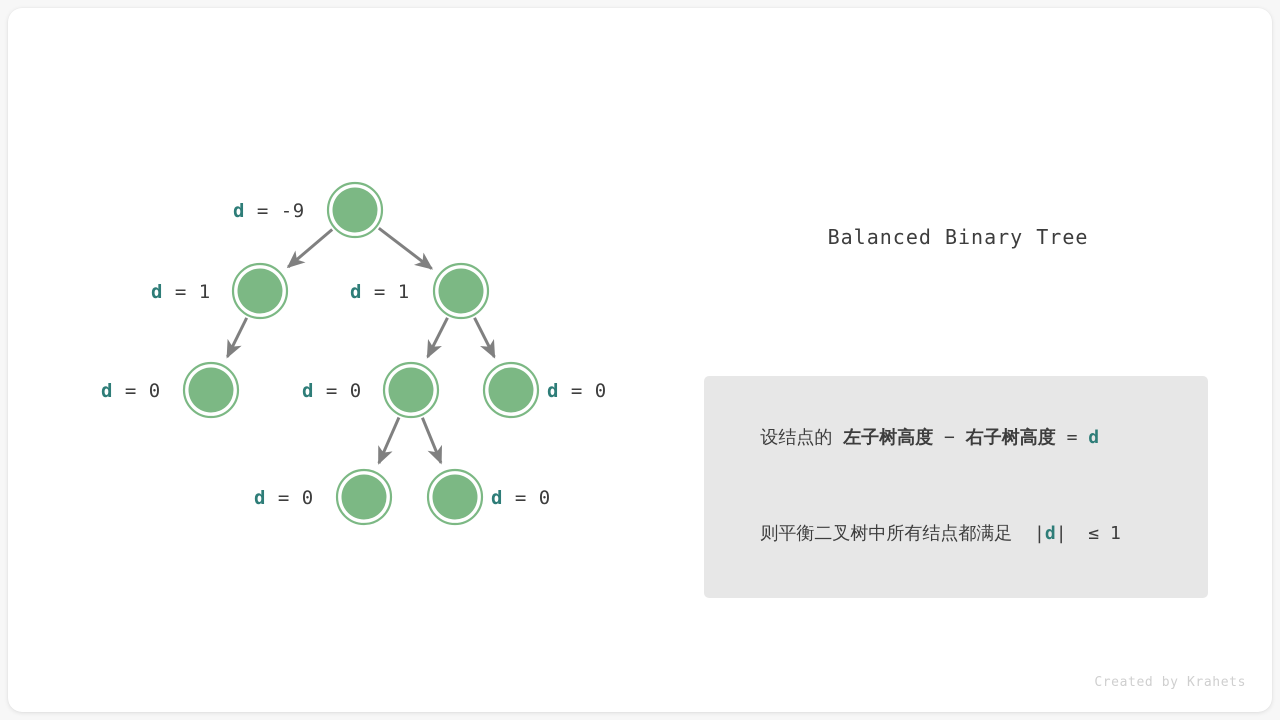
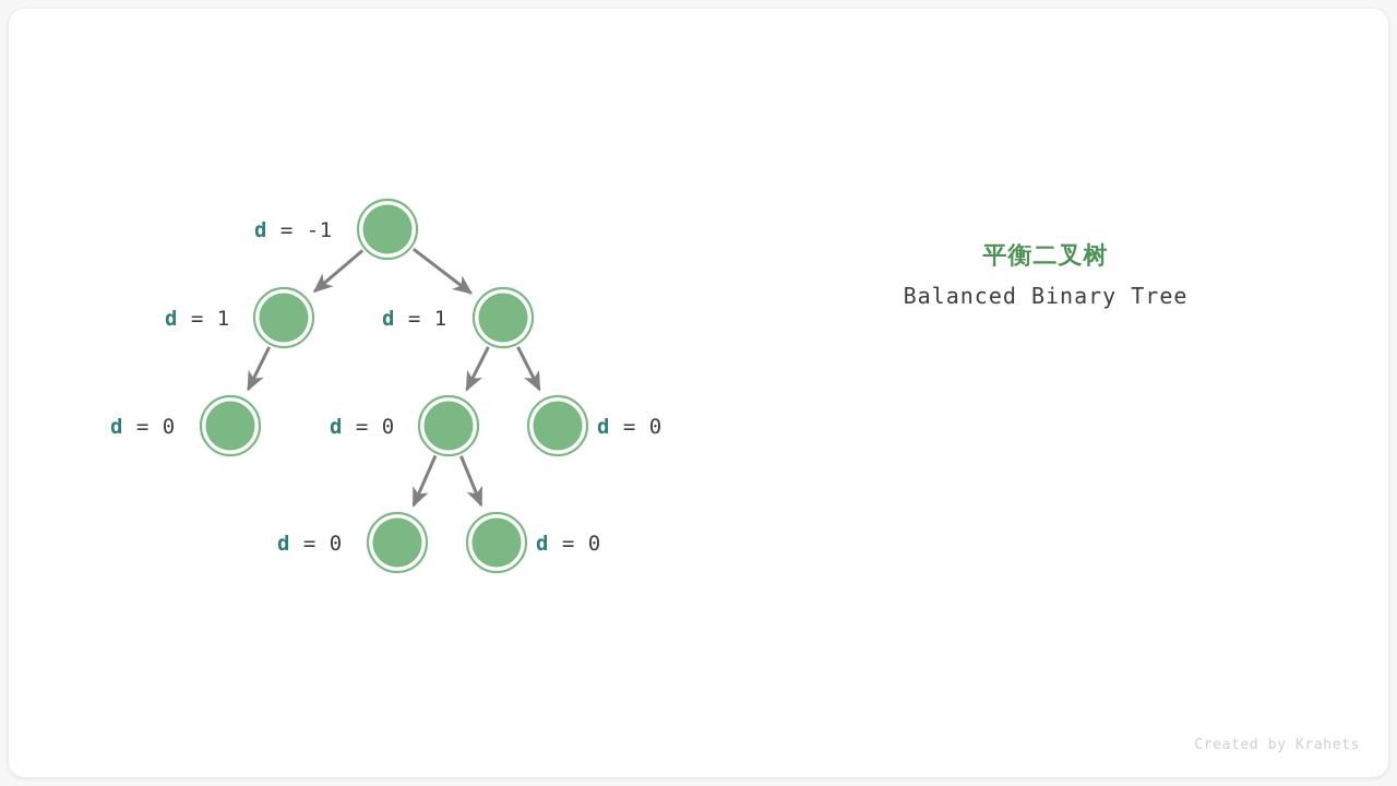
- d = -9
+ d = -1
  d = 1
  d = 1
  d = 0
  d = 0
  d = 0
  d = 0
  d = 0
+ 平衡二叉树
  Balanced Binary Tree
- 设结点的 左子树高度 − 右子树高度 = d
- 则平衡二叉树中所有结点都满足 |d| ≤ 1
  Created by Krahets
